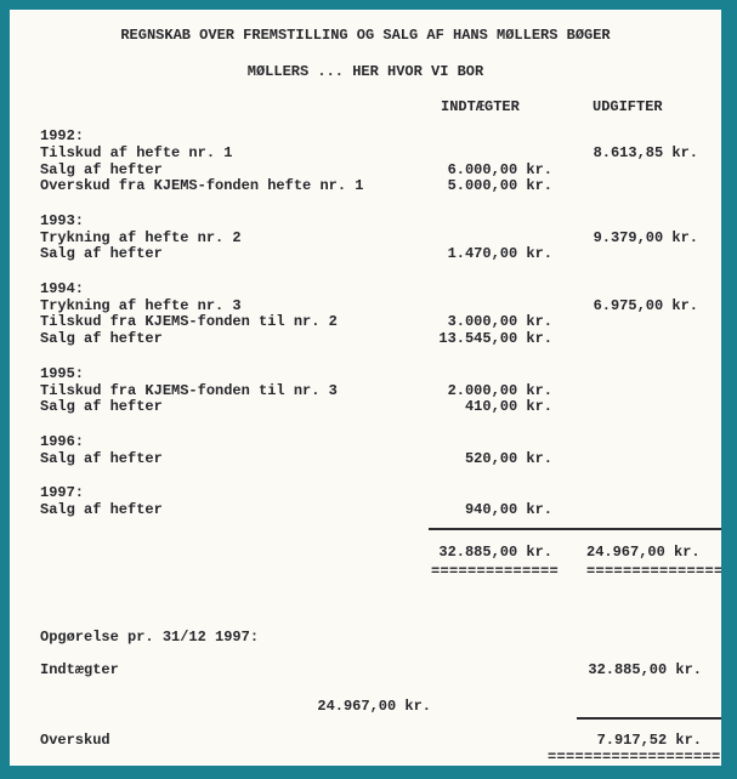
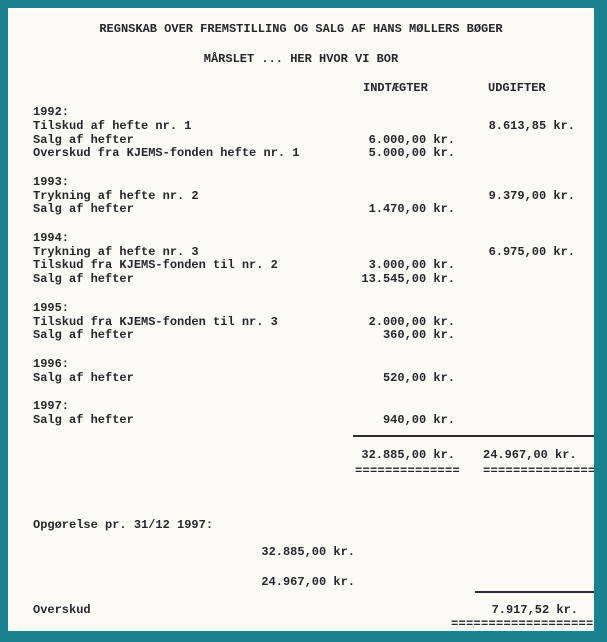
  REGNSKAB OVER FREMSTILLING OG SALG AF HANS MØLLERS BØGER
- MØLLERS ... HER HVOR VI BOR
+ MÅRSLET ... HER HVOR VI BOR
  INDTÆGTER
  UDGIFTER
  1992:
  Tilskud af hefte nr. 1
  8.613,85 kr.
  Salg af hefter
  6.000,00 kr.
  Overskud fra KJEMS-fonden hefte nr. 1
  5.000,00 kr.
  1993:
  Trykning af hefte nr. 2
  9.379,00 kr.
  Salg af hefter
  1.470,00 kr.
  1994:
  Trykning af hefte nr. 3
  6.975,00 kr.
  Tilskud fra KJEMS-fonden til nr. 2
  3.000,00 kr.
  Salg af hefter
  13.545,00 kr.
  1995:
  Tilskud fra KJEMS-fonden til nr. 3
  2.000,00 kr.
  Salg af hefter
- 410,00 kr.
+ 360,00 kr.
  1996:
  Salg af hefter
  520,00 kr.
  1997:
  Salg af hefter
  940,00 kr.
  32.885,00 kr.
  24.967,00 kr.
  =============
  ===============
  Opgørelse pr. 31/12 1997:
- Indtægter
  32.885,00 kr.
  24.967,00 kr.
  Overskud
  7.917,52 kr.
  ===================
